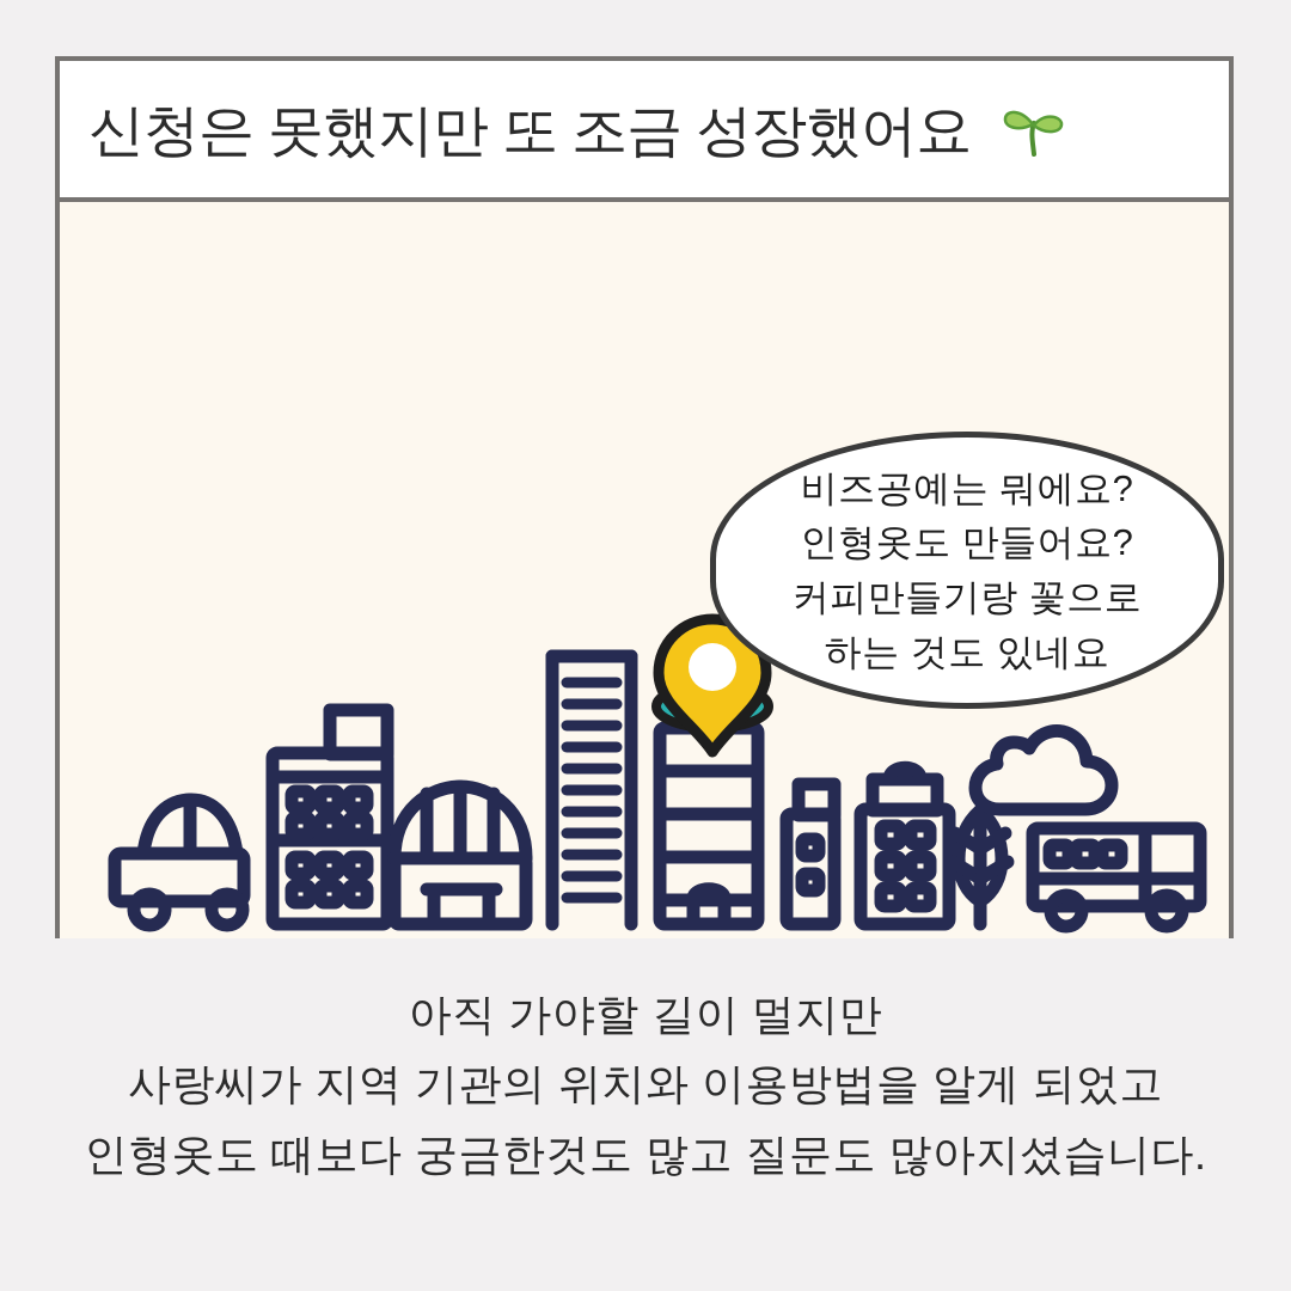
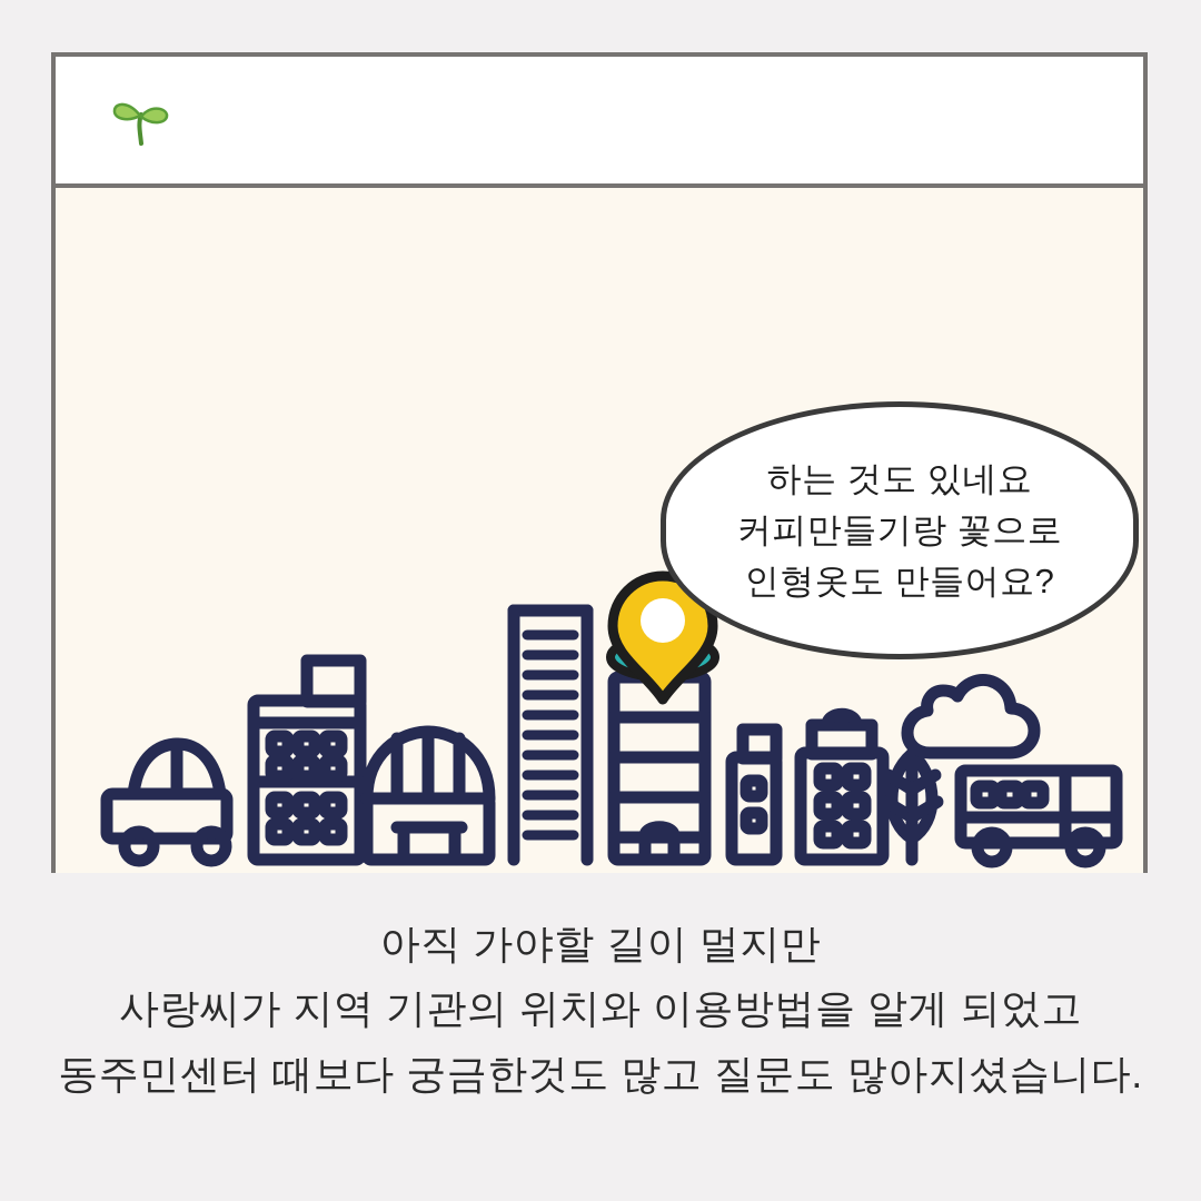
- 신청은 못했지만 또 조금 성장했어요
- 비즈공예는 뭐에요?
- 인형옷도 만들어요?
+ 하는 것도 있네요
  커피만들기랑 꽃으로
- 하는 것도 있네요
+ 인형옷도 만들어요?
  아직 가야할 길이 멀지만
  사랑씨가 지역 기관의 위치와 이용방법을 알게 되었고
- 인형옷도 때보다 궁금한것도 많고 질문도 많아지셨습니다.
+ 동주민센터 때보다 궁금한것도 많고 질문도 많아지셨습니다.
